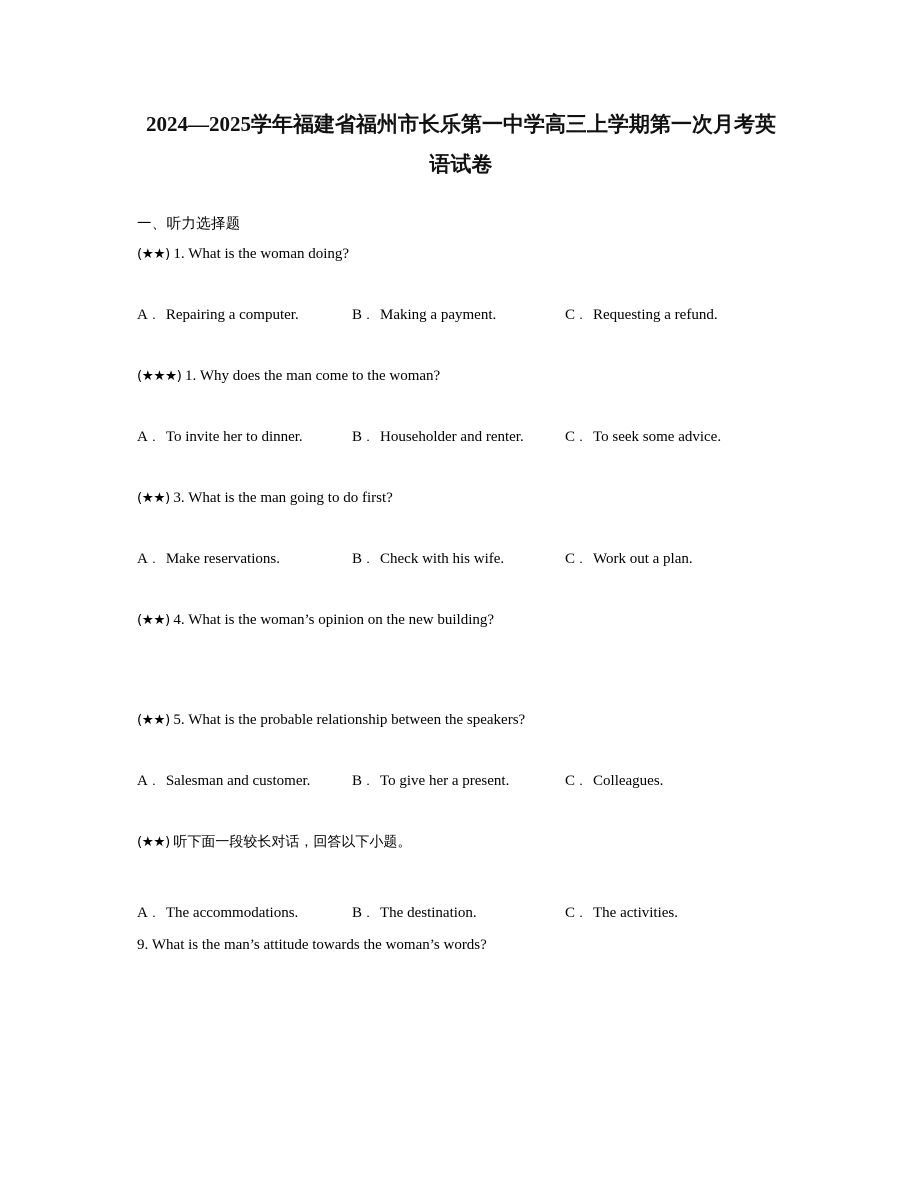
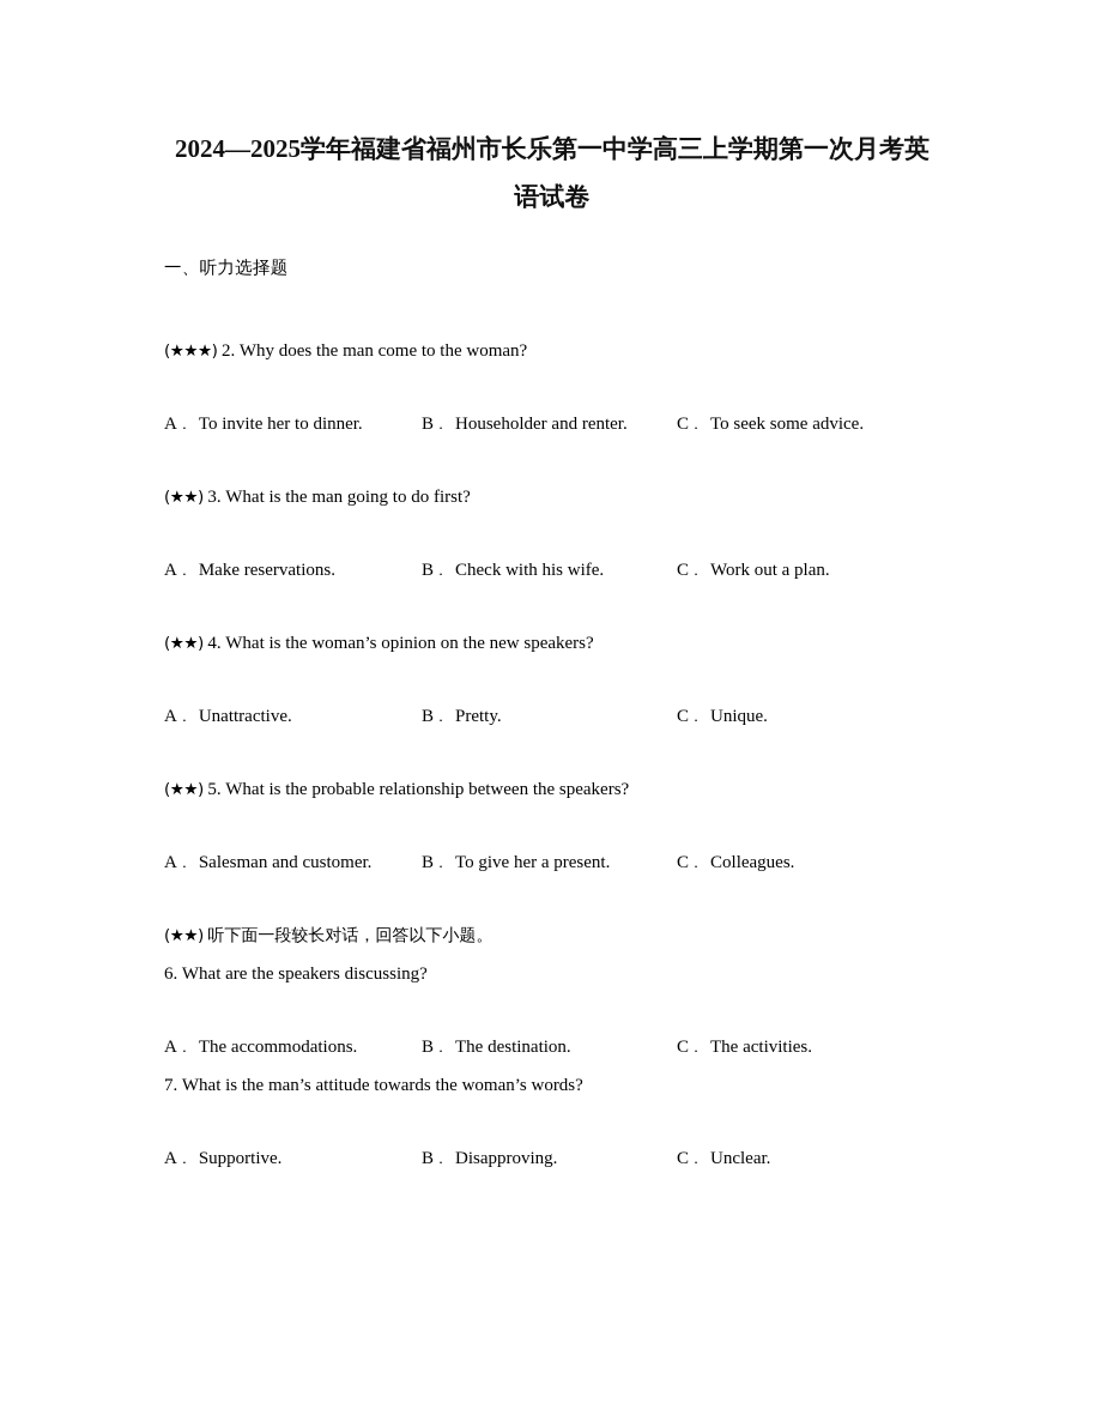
  2024—2025学年福建省福州市长乐第一中学高三上学期第一次月考英语试卷
  一、听力选择题
- (★★) 1. What is the woman doing?
- A． Repairing a computer.
- B． Making a payment.
- C． Requesting a refund.
- (★★★) 1. Why does the man come to the woman?
+ (★★★) 2. Why does the man come to the woman?
  A． To invite her to dinner.
  B． Householder and renter.
  C． To seek some advice.
  (★★) 3. What is the man going to do first?
  A． Make reservations.
  B． Check with his wife.
  C． Work out a plan.
- (★★) 4. What is the woman’s opinion on the new building?
+ (★★) 4. What is the woman’s opinion on the new speakers?
+ A． Unattractive.
+ B． Pretty.
+ C． Unique.
  (★★) 5. What is the probable relationship between the speakers?
  A． Salesman and customer.
  B． To give her a present.
  C． Colleagues.
  (★★) 听下面一段较长对话，回答以下小题。
+ 6. What are the speakers discussing?
  A． The accommodations.
  B． The destination.
  C． The activities.
- 9. What is the man’s attitude towards the woman’s words?
+ 7. What is the man’s attitude towards the woman’s words?
+ A． Supportive.
+ B． Disapproving.
+ C． Unclear.
